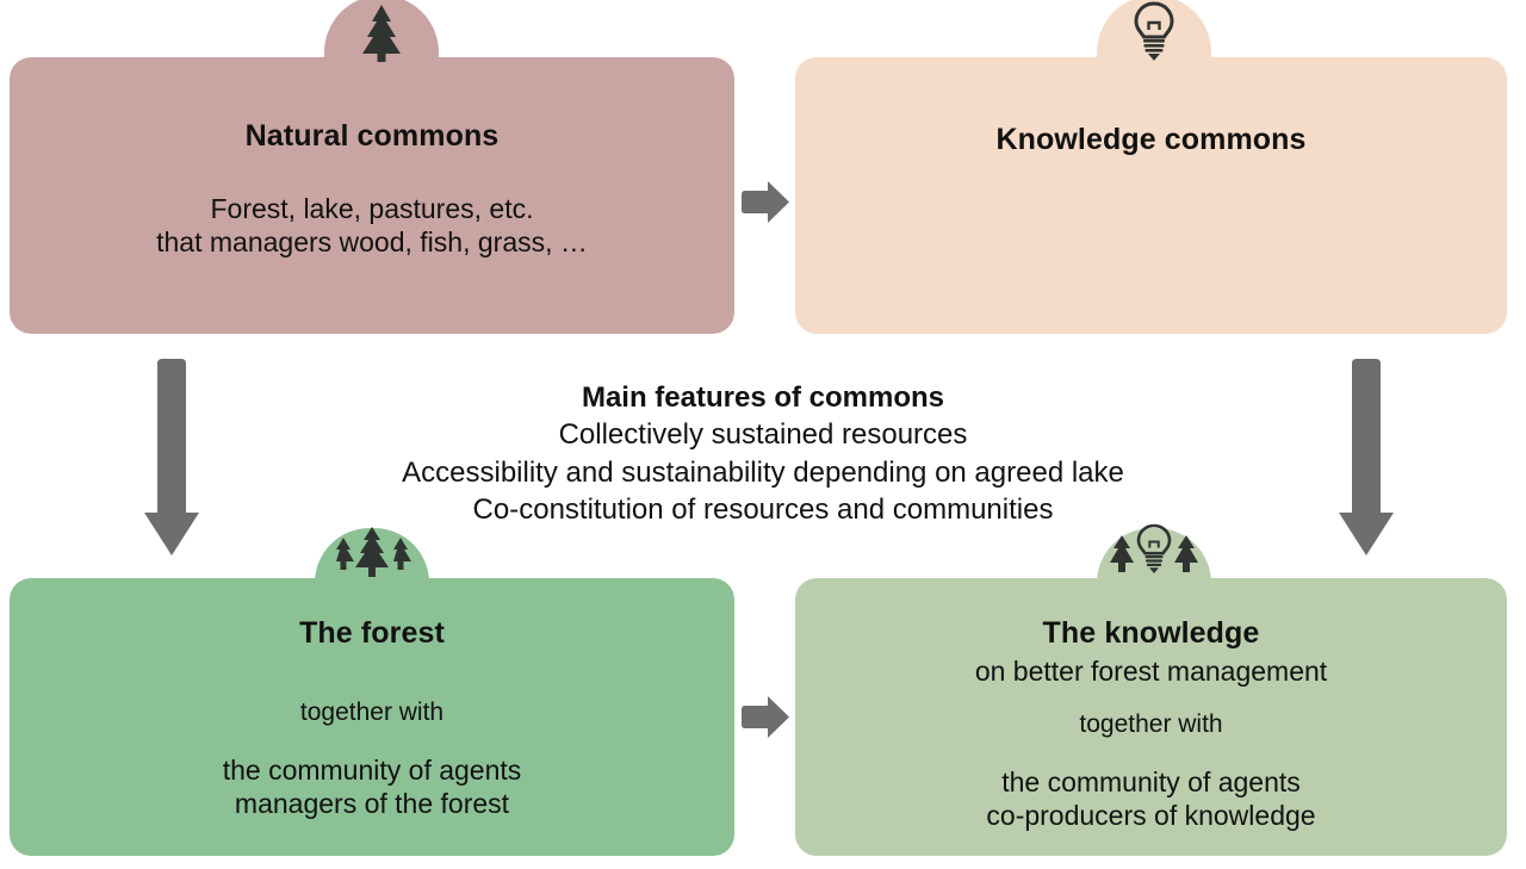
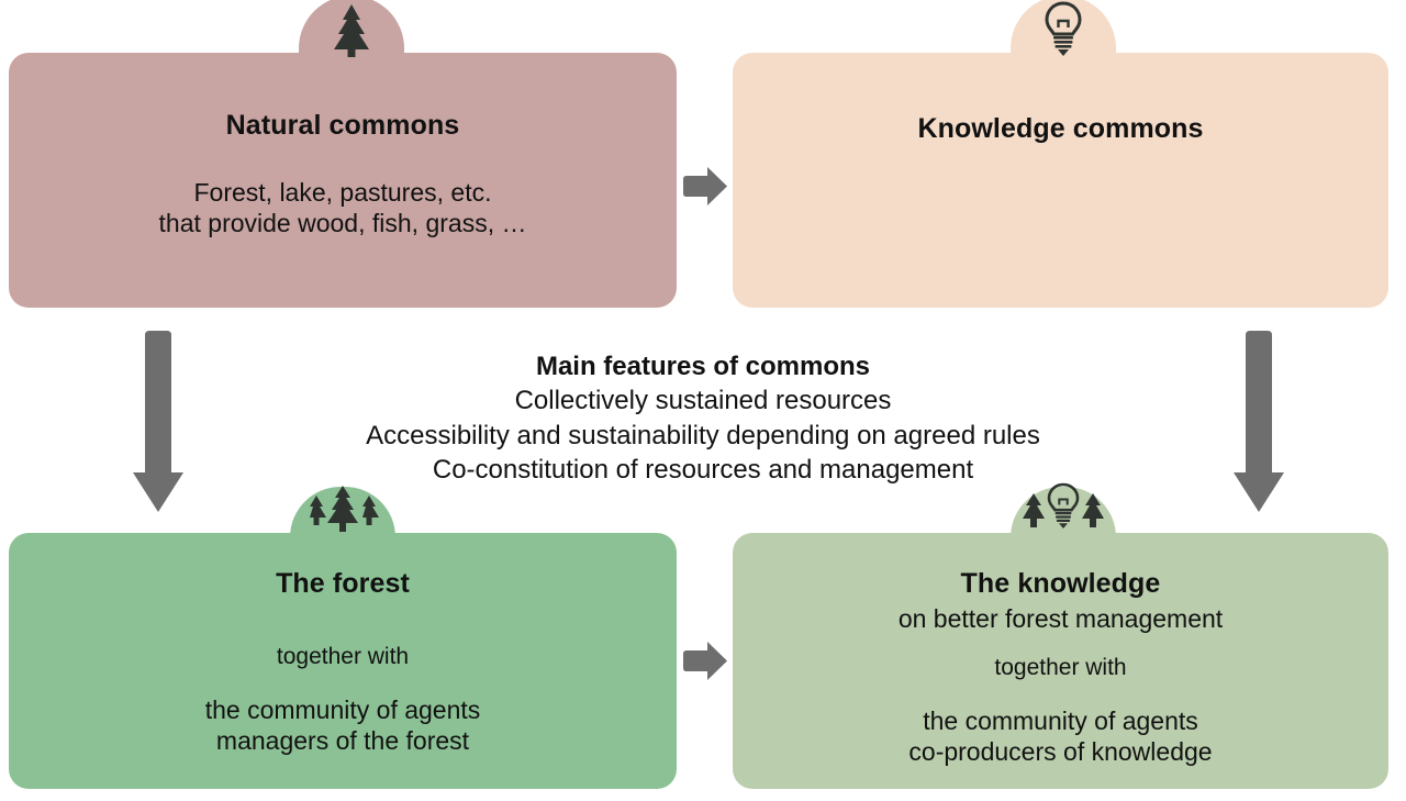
  Natural commons
  Forest, lake, pastures, etc.
- that managers wood, fish, grass, …
+ that provide wood, fish, grass, …
  Knowledge commons
  The forest
  together with
  the community of agents
  managers of the forest
  The knowledge
  on better forest management
  together with
  the community of agents
  co-producers of knowledge
  Main features of commons
  Collectively sustained resources
- Accessibility and sustainability depending on agreed lake
+ Accessibility and sustainability depending on agreed rules
- Co-constitution of resources and communities
+ Co-constitution of resources and management
